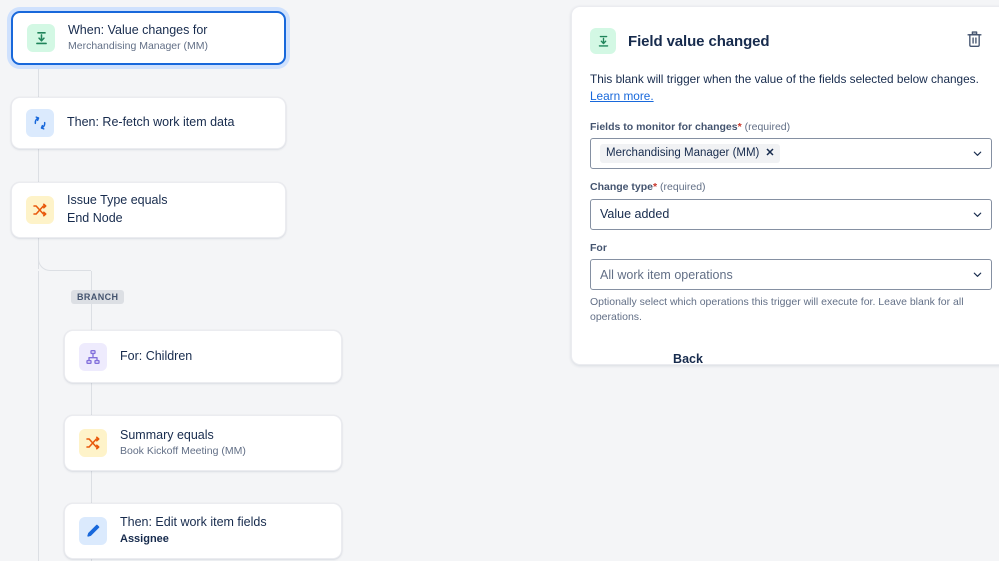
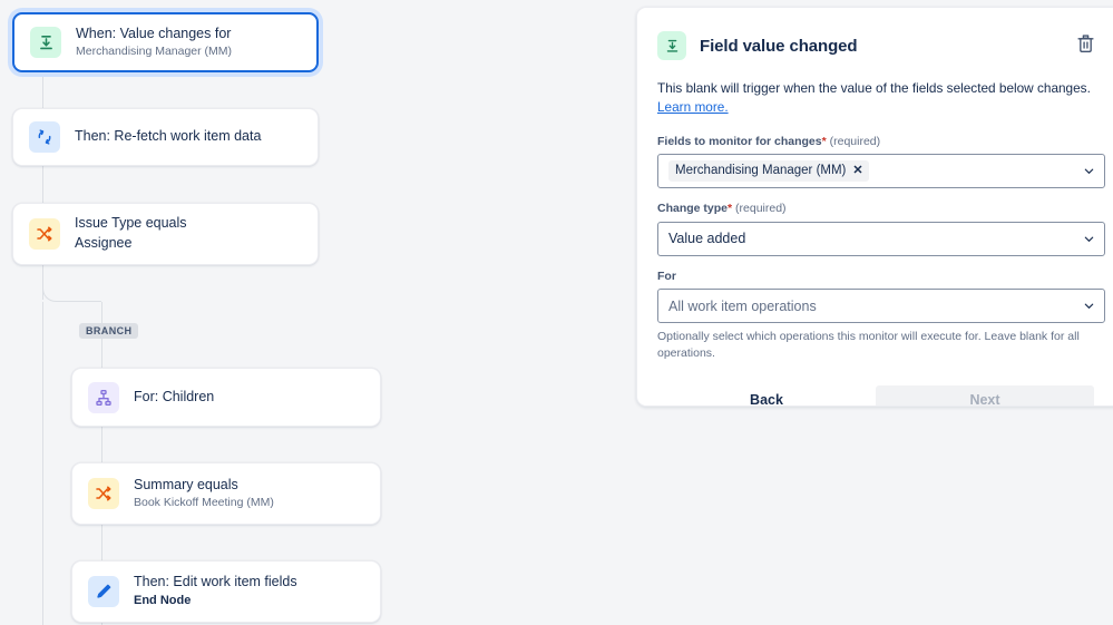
  BRANCH
  When: Value changes for
  Merchandising Manager (MM)
  Then: Re-fetch work item data
  Issue Type equals
- End Node
+ Assignee
  For: Children
  Summary equals
  Book Kickoff Meeting (MM)
  Then: Edit work item fields
- Assignee
+ End Node
  Field value changed
  This blank will trigger when the value of the fields selected below changes. Learn more.
  Fields to monitor for changes* (required)
  Merchandising Manager (MM)
  ✕
  Change type* (required)
  Value added
  For
  All work item operations
- Optionally select which operations this trigger will execute for. Leave blank for all operations.
+ Optionally select which operations this monitor will execute for. Leave blank for all operations.
  Back
+ Next
